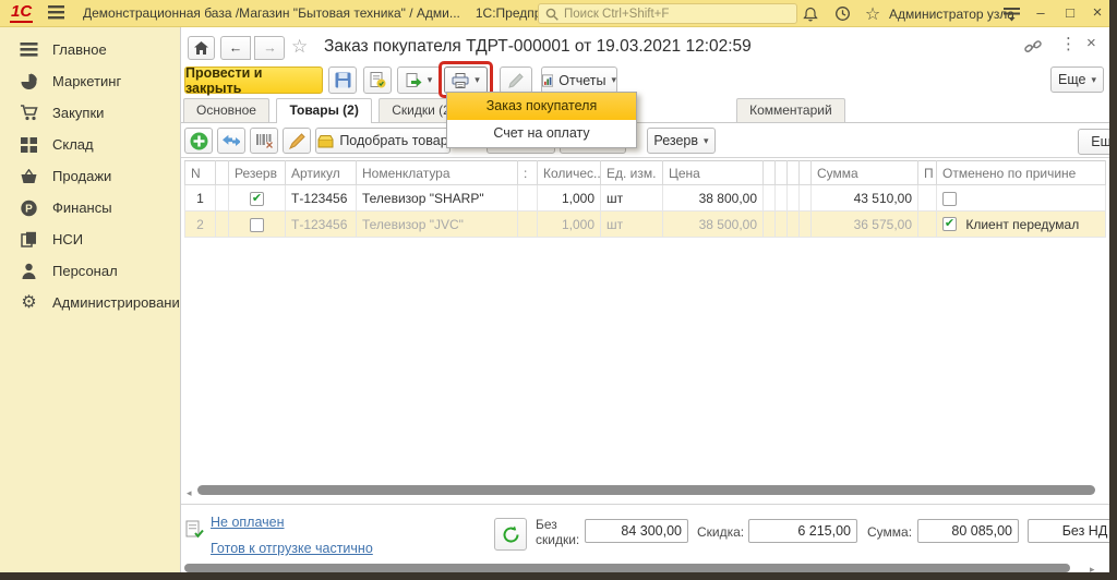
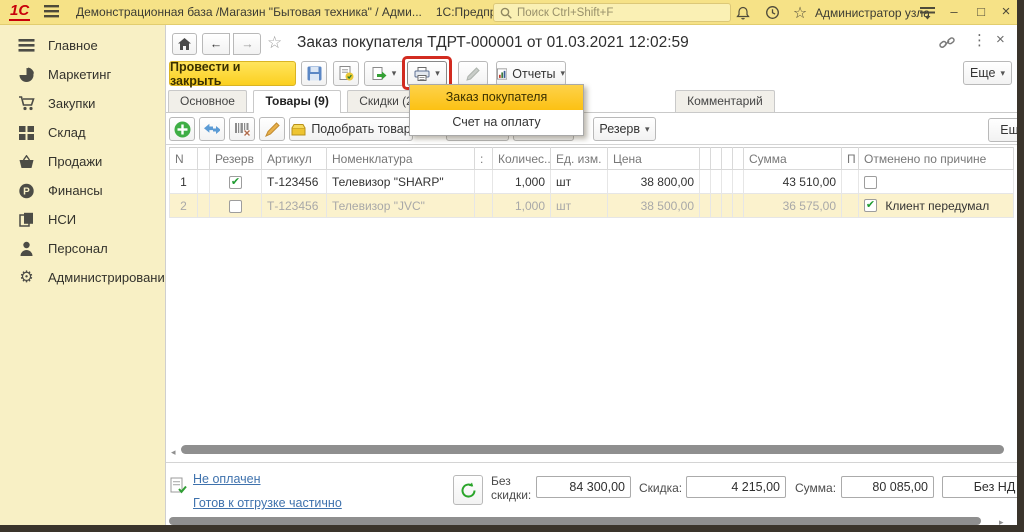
  1С
  Демонстрационная база /Магазин "Бытовая техника" / Адми... 1С:Предп
  Поиск Ctrl+Shift+F
  ☆
  Администратор уз
  –
  □
  ×
  Главное
  Маркетинг
  Закупки
  Склад
  Продажи
  Р
  Финансы
  НСИ
  Персонал
  ⚙
  Администрировани
  ← →
  ☆
- Заказ покупателя ТДРТ-000001 от 19.03.2021 12:02:59
+ Заказ покупателя ТДРТ-000001 от 01.03.2021 12:02:59
  ⋮
  ×
  Провести и закрыть
  ▾
  ▾
  Отчеты
  ▾
  Еще
  ▾
- Основное Товары (2) Скидки ( Комментарий
+ Основное Товары (9) Скидки ( Комментарий
  Подобрать товар
  Резерв
  ▾
  Заказ покупателя
  Счет на оплату
  N		Резерв	Артикул	Номенклатура	:	Количес..	Ед. изм.	Цена					Сумма	П	Отменено по причине
  1			Т-123456	Телевизор "SHARP"		1,000	шт	38 800,00					43 510,00
  2			Т-123456	Телевизор "JVC"		1,000	шт	38 500,00					36 575,00		Клиент передумал
  ◂
  Не оплачен
  Готов к отгрузке частично
  Без скидки:
  84 300,00
  Скидка:
- 6 215,00
+ 4 215,00
  Сумма:
  80 085,00
  Без НД
  ▸
